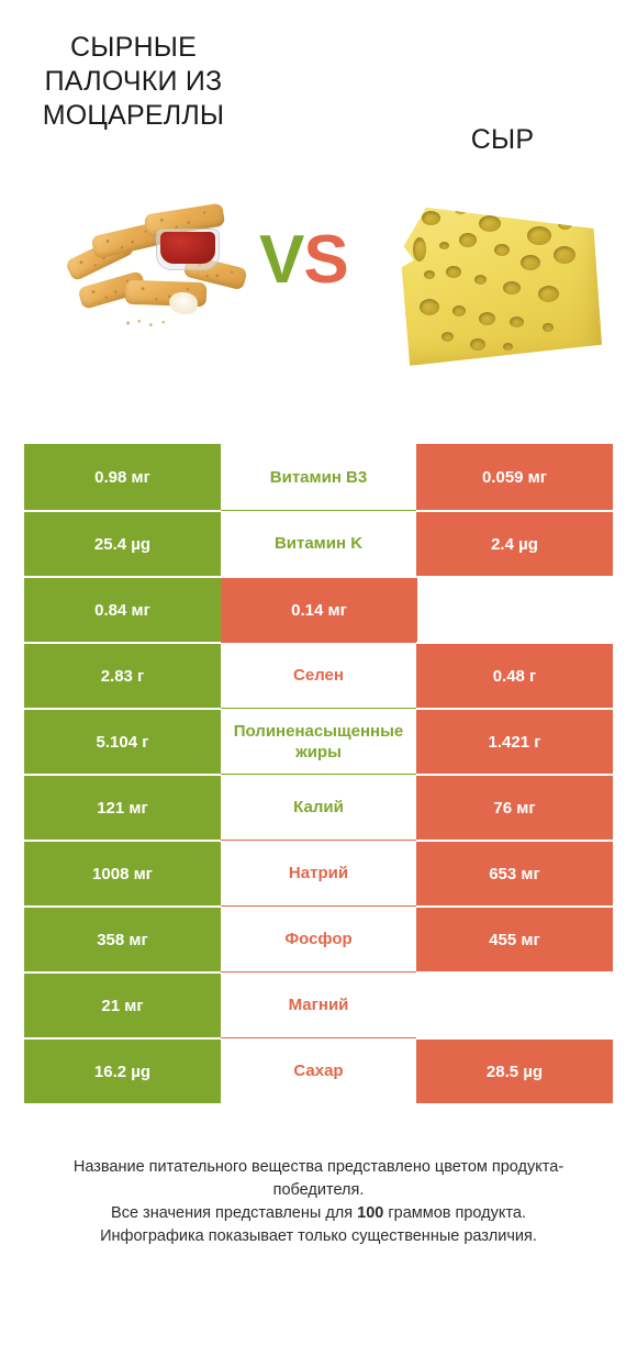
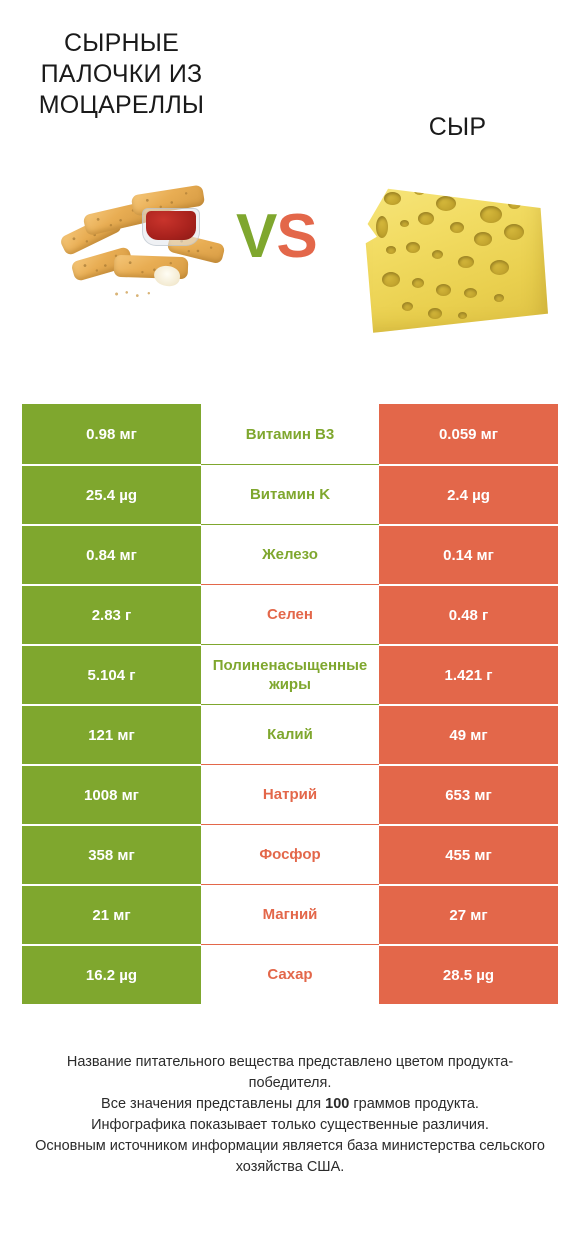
  СЫРНЫЕ ПАЛОЧКИ ИЗ МОЦАРЕЛЛЫ
  СЫР
  VS
  0.98 мг
  Витамин B3
  0.059 мг
  25.4 µg
  Витамин K
  2.4 µg
  0.84 мг
+ Железо
  0.14 мг
  2.83 г
  Селен
  0.48 г
  5.104 г
  Полиненасыщенные жиры
  1.421 г
  121 мг
  Калий
- 76 мг
+ 49 мг
  1008 мг
  Натрий
  653 мг
  358 мг
  Фосфор
  455 мг
  21 мг
  Магний
+ 27 мг
  16.2 µg
  Сахар
  28.5 µg
  Название питательного вещества представлено цветом продукта-победителя.
  Все значения представлены для 100 граммов продукта.
  Инфографика показывает только существенные различия.
+ Основным источником информации является база министерства сельского хозяйства США.
